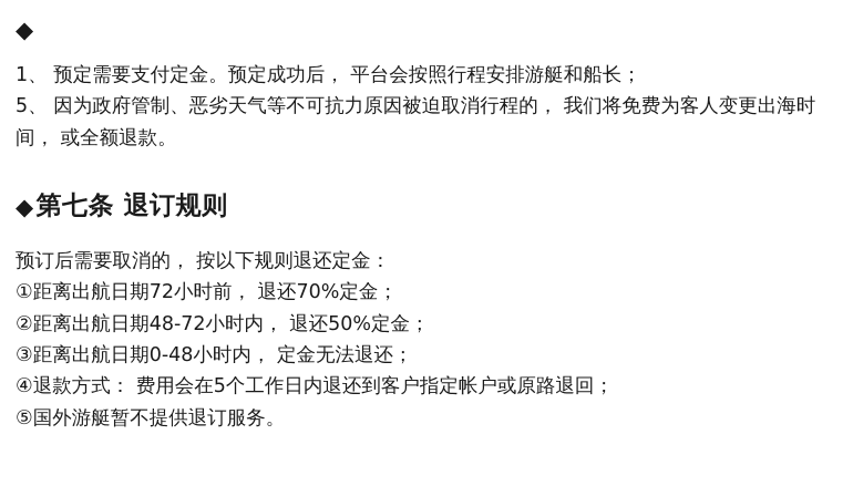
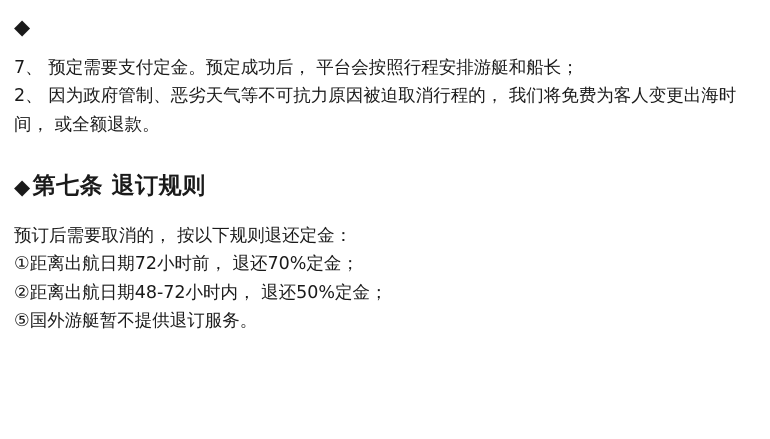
  ◆
- 1、 预定需要支付定金。预定成功后， 平台会按照行程安排游艇和船长；
+ 7、 预定需要支付定金。预定成功后， 平台会按照行程安排游艇和船长；
- 5、 因为政府管制、恶劣天气等不可抗力原因被迫取消行程的， 我们将免费为客人变更出海时间， 或全额退款。
+ 2、 因为政府管制、恶劣天气等不可抗力原因被迫取消行程的， 我们将免费为客人变更出海时间， 或全额退款。
  ◆
  第七条 退订规则
  预订后需要取消的， 按以下规则退还定金：
  ①距离出航日期72小时前， 退还70%定金；
  ②距离出航日期48-72小时内， 退还50%定金；
- ③距离出航日期0-48小时内， 定金无法退还；
- ④退款方式： 费用会在5个工作日内退还到客户指定帐户或原路退回；
  ⑤国外游艇暂不提供退订服务。
